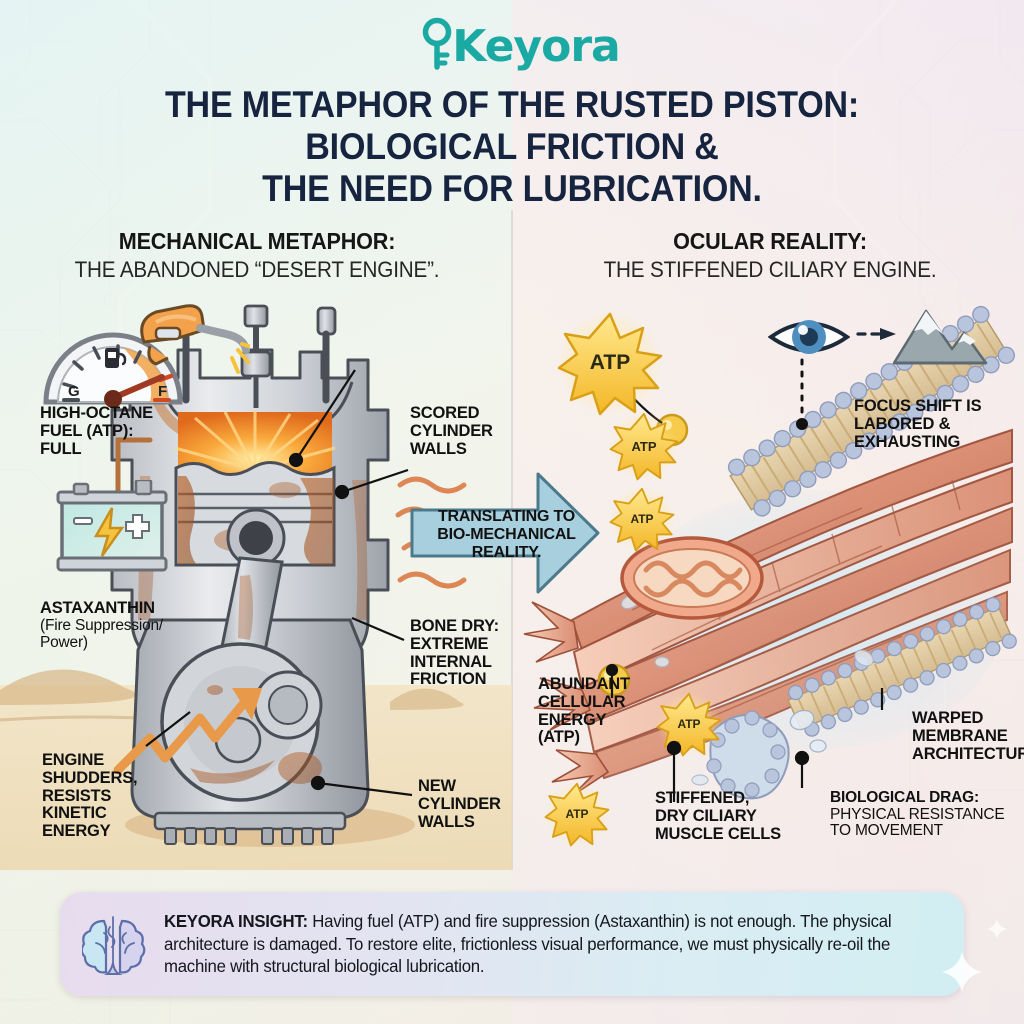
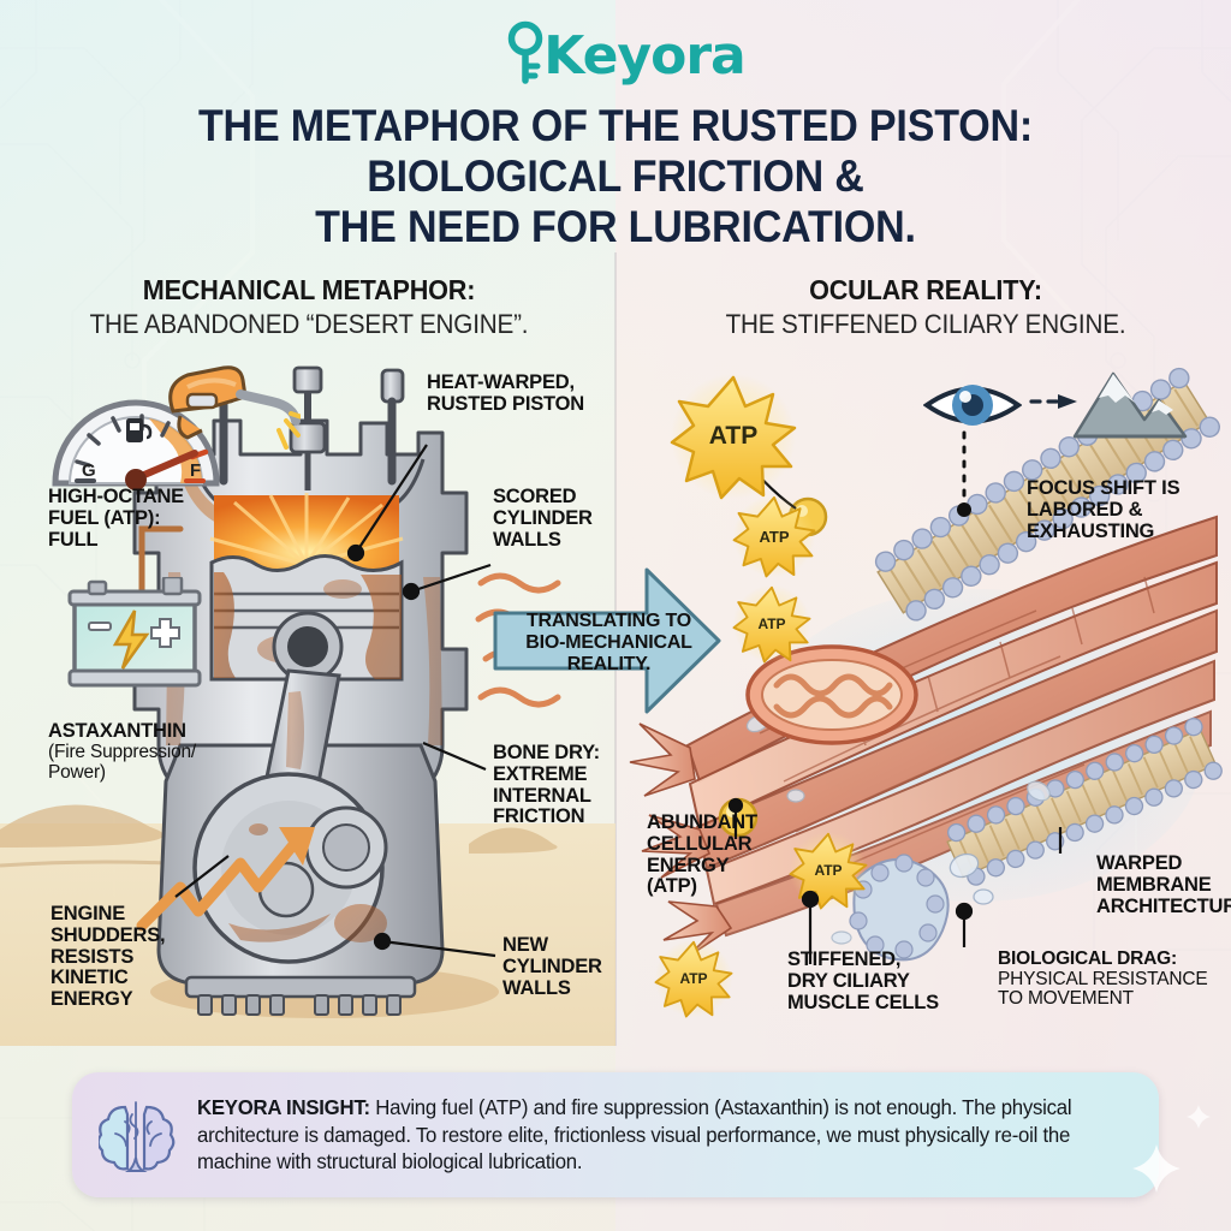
  Keyora
  THE METAPHOR OF THE RUSTED PISTON:
  BIOLOGICAL FRICTION &
  THE NEED FOR LUBRICATION.
  MECHANICAL METAPHOR:
  THE ABANDONED “DESERT ENGINE”.
  OCULAR REALITY:
  THE STIFFENED CILIARY ENGINE.
  G
  F
  HIGH-OCTANE
  FUEL (ATP):
  FULL
  ASTAXANTHIN
  (Fire Suppression/
  Power)
+ HEAT-WARPED,
+ RUSTED PISTON
  SCORED
  CYLINDER
  WALLS
  BONE DRY:
  EXTREME
  INTERNAL
  FRICTION
  NEW
  CYLINDER
  WALLS
  ENGINE
  SHUDDERS,
  RESISTS
  KINETIC
  ENERGY
  TRANSLATING TO
  BIO-MECHANICAL
  REALITY.
  ATP
  ATP
  ATP
  ATP
  ATP
  FOCUS SHIFT IS
  LABORED &
  EXHAUSTING
  ABUNDANT
  CELLULAR
  ENERGY
  (ATP)
  STIFFENED,
  DRY CILIARY
  MUSCLE CELLS
  WARPED
  MEMBRANE
  ARCHITECTUR
  BIOLOGICAL DRAG:
  PHYSICAL RESISTANCE
  TO MOVEMENT
  KEYORA INSIGHT: Having fuel (ATP) and fire suppression (Astaxanthin) is not enough. The physical architecture is damaged. To restore elite, frictionless visual performance, we must physically re-oil the machine with structural biological lubrication.
